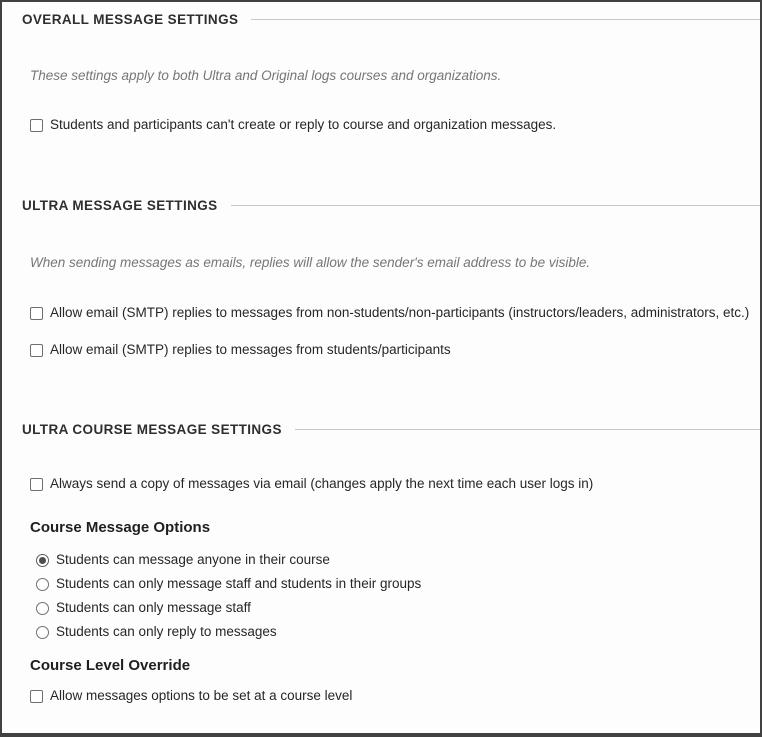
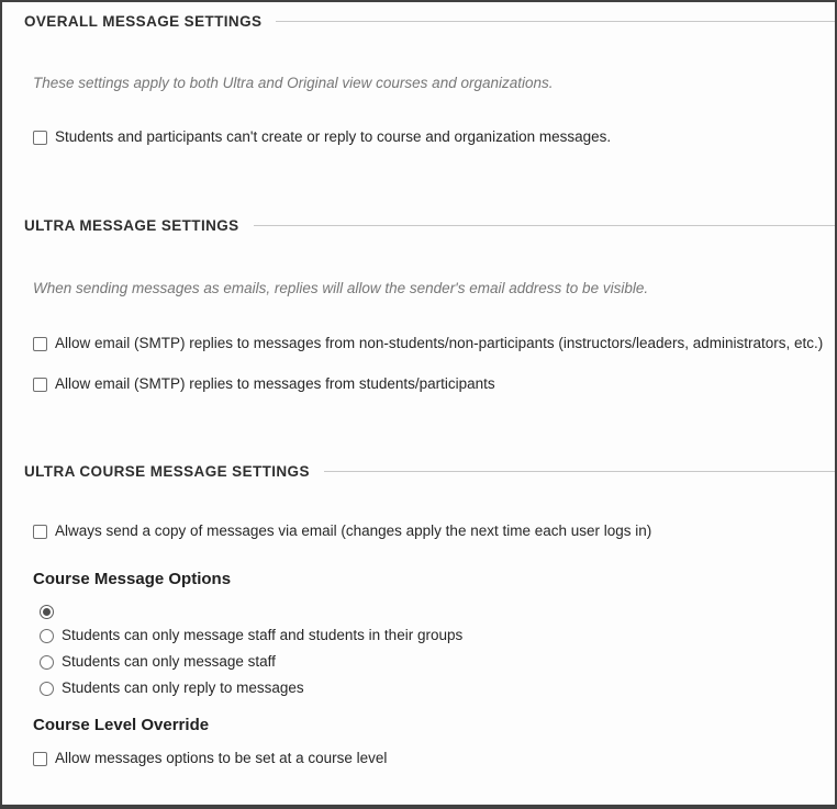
  OVERALL MESSAGE SETTINGS
- These settings apply to both Ultra and Original logs courses and organizations.
+ These settings apply to both Ultra and Original view courses and organizations.
  Students and participants can't create or reply to course and organization messages.
  ULTRA MESSAGE SETTINGS
  When sending messages as emails, replies will allow the sender's email address to be visible.
  Allow email (SMTP) replies to messages from non-students/non-participants (instructors/leaders, administrators, etc.)
  Allow email (SMTP) replies to messages from students/participants
  ULTRA COURSE MESSAGE SETTINGS
  Always send a copy of messages via email (changes apply the next time each user logs in)
  Course Message Options
- Students can message anyone in their course
  Students can only message staff and students in their groups
  Students can only message staff
  Students can only reply to messages
  Course Level Override
  Allow messages options to be set at a course level
